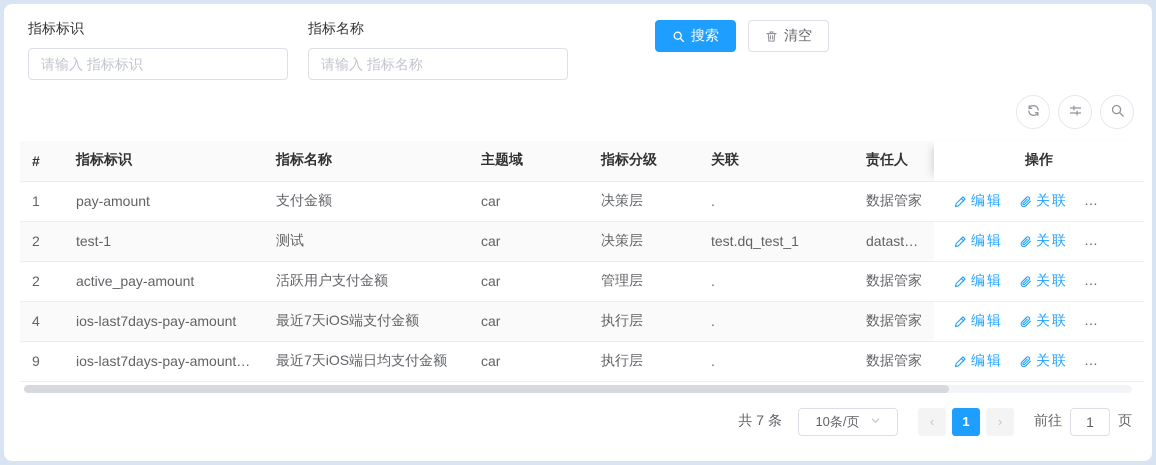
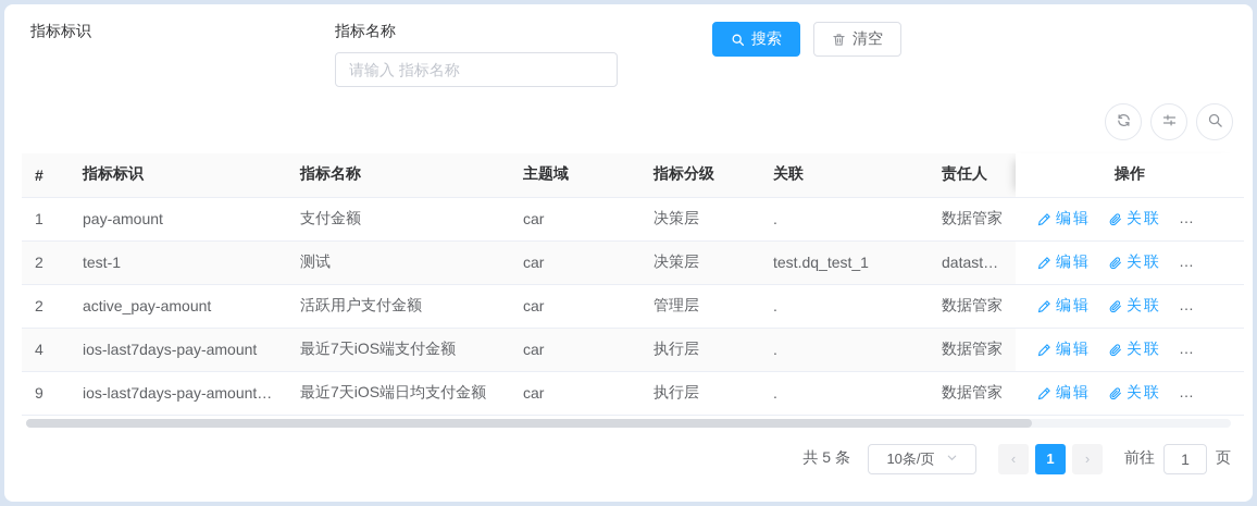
  指标标识
- 请输入 指标标识
  指标名称
  请输入 指标名称
  搜索
  清空
  #	指标标识	指标名称	主题域	指标分级	关联	责任人	操作
  1	pay-amount	支付金额	car	决策层	.	数据管家	编辑 关联
  2	test-1	测试	car	决策层	test.dq_test_1	dataste...	编辑 关联
  2	active_pay-amount	活跃用户支付金额	car	管理层	.	数据管家	编辑 关联
  4	ios-last7days-pay-amount	最近7天iOS端支付金额	car	执行层	.	数据管家	编辑 关联
  9	ios-last7days-pay-amount_avg	最近7天iOS端日均支付金额	car	执行层	.	数据管家	编辑 关联
- 共 7 条
+ 共 5 条
  10条/页
  ‹
  1
  ›
  前往
  1
  页
